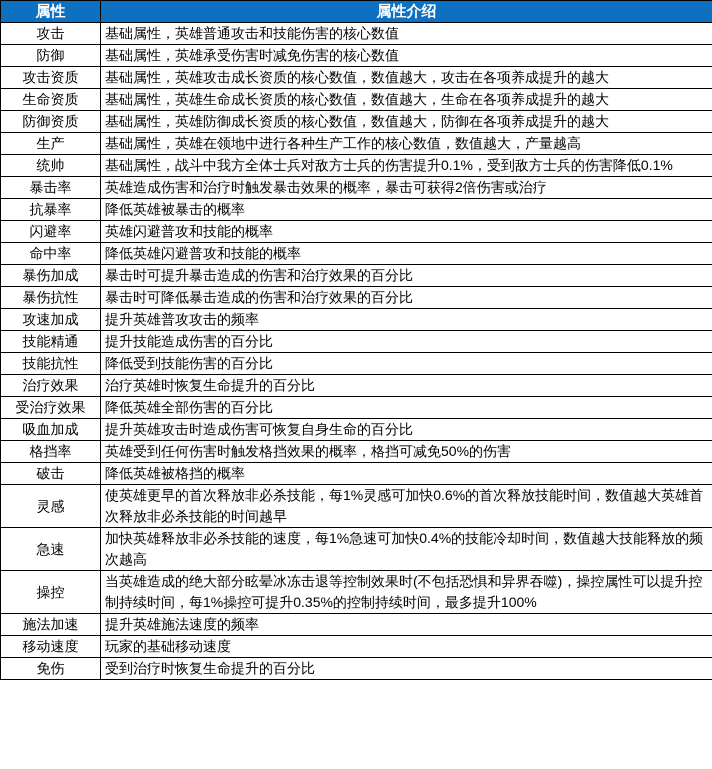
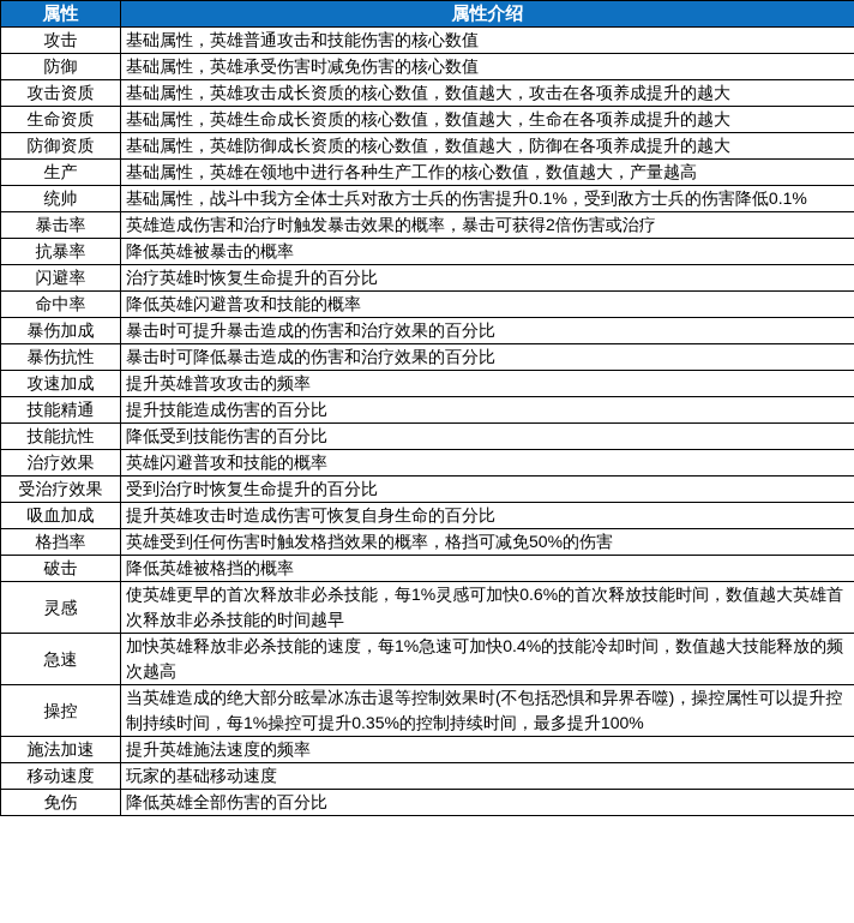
  属性	属性介绍
  攻击	基础属性，英雄普通攻击和技能伤害的核心数值
  防御	基础属性，英雄承受伤害时减免伤害的核心数值
  攻击资质	基础属性，英雄攻击成长资质的核心数值，数值越大，攻击在各项养成提升的越大
  生命资质	基础属性，英雄生命成长资质的核心数值，数值越大，生命在各项养成提升的越大
  防御资质	基础属性，英雄防御成长资质的核心数值，数值越大，防御在各项养成提升的越大
  生产	基础属性，英雄在领地中进行各种生产工作的核心数值，数值越大，产量越高
  统帅	基础属性，战斗中我方全体士兵对敌方士兵的伤害提升0.1%，受到敌方士兵的伤害降低0.1%
  暴击率	英雄造成伤害和治疗时触发暴击效果的概率，暴击可获得2倍伤害或治疗
  抗暴率	降低英雄被暴击的概率
- 闪避率	英雄闪避普攻和技能的概率
+ 闪避率	治疗英雄时恢复生命提升的百分比
  命中率	降低英雄闪避普攻和技能的概率
  暴伤加成	暴击时可提升暴击造成的伤害和治疗效果的百分比
  暴伤抗性	暴击时可降低暴击造成的伤害和治疗效果的百分比
  攻速加成	提升英雄普攻攻击的频率
  技能精通	提升技能造成伤害的百分比
  技能抗性	降低受到技能伤害的百分比
- 治疗效果	治疗英雄时恢复生命提升的百分比
+ 治疗效果	英雄闪避普攻和技能的概率
- 受治疗效果	降低英雄全部伤害的百分比
+ 受治疗效果	受到治疗时恢复生命提升的百分比
  吸血加成	提升英雄攻击时造成伤害可恢复自身生命的百分比
  格挡率	英雄受到任何伤害时触发格挡效果的概率，格挡可减免50%的伤害
  破击	降低英雄被格挡的概率
  灵感	使英雄更早的首次释放非必杀技能，每1%灵感可加快0.6%的首次释放技能时间，数值越大英雄首次释放非必杀技能的时间越早
  急速	加快英雄释放非必杀技能的速度，每1%急速可加快0.4%的技能冷却时间，数值越大技能释放的频次越高
  操控	当英雄造成的绝大部分眩晕冰冻击退等控制效果时(不包括恐惧和异界吞噬)，操控属性可以提升控制持续时间，每1%操控可提升0.35%的控制持续时间，最多提升100%
  施法加速	提升英雄施法速度的频率
  移动速度	玩家的基础移动速度
- 免伤	受到治疗时恢复生命提升的百分比
+ 免伤	降低英雄全部伤害的百分比
